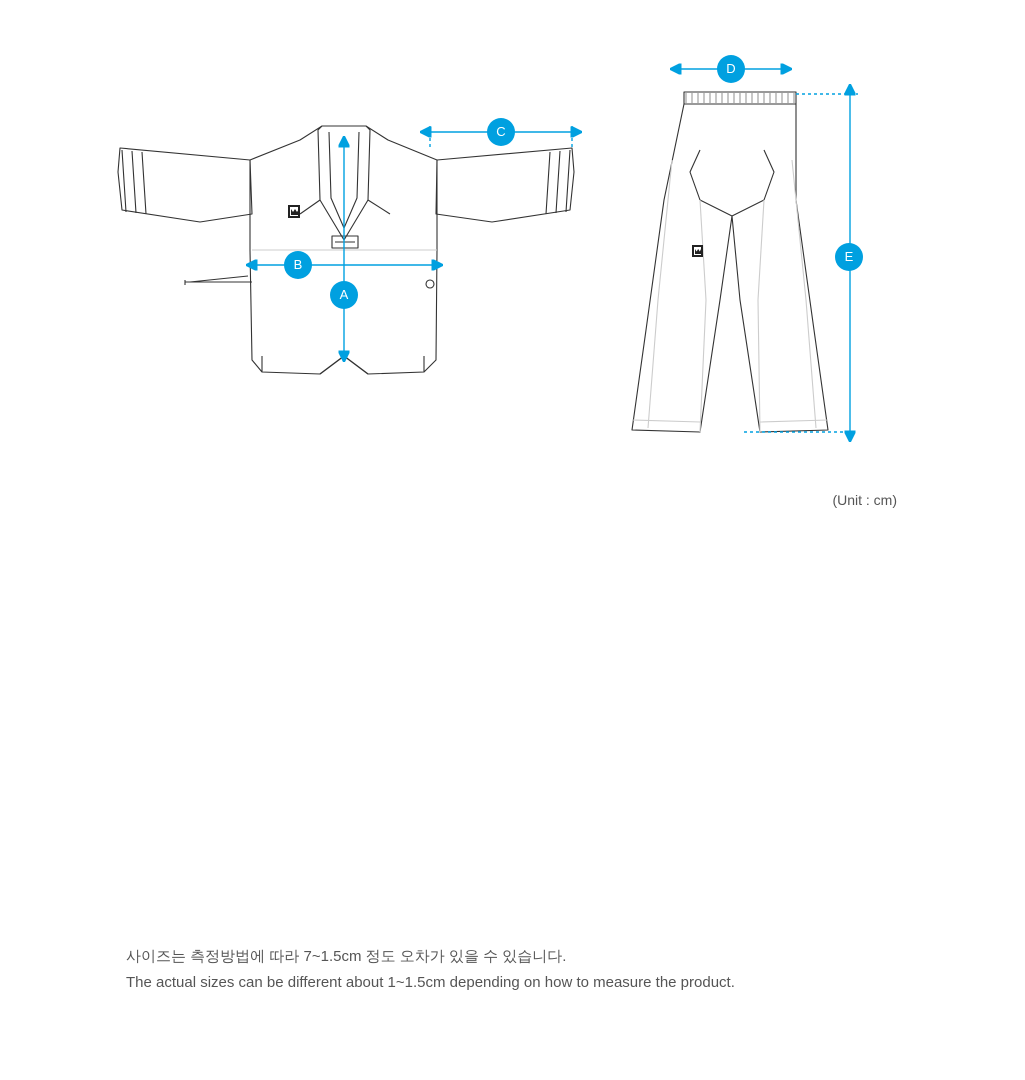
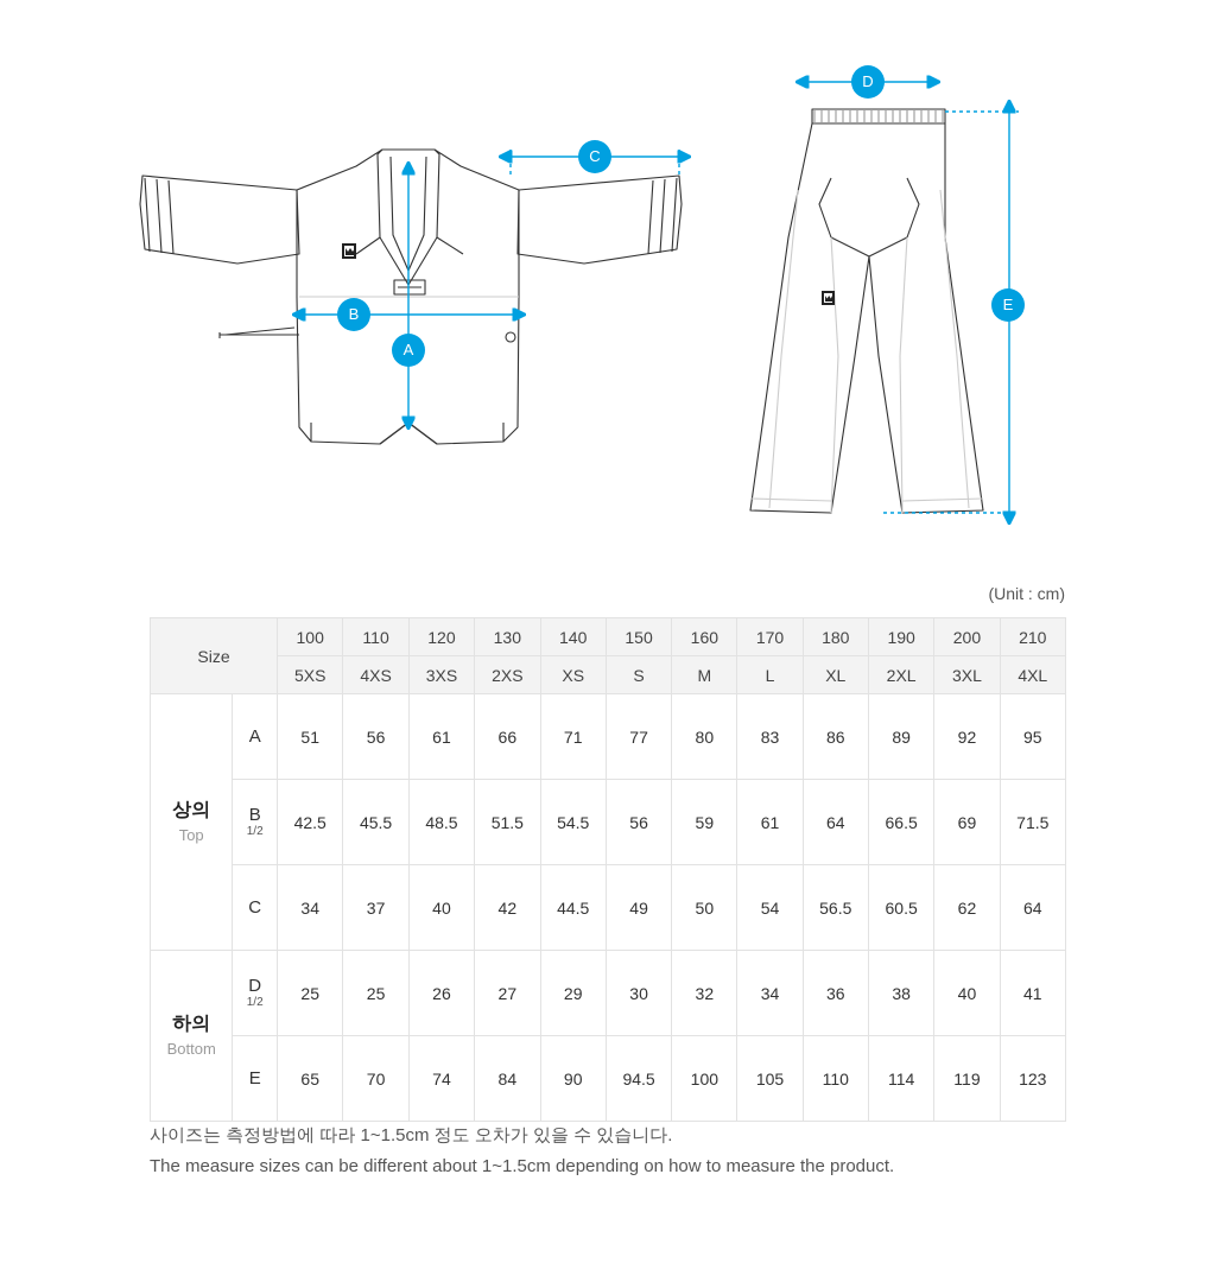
  A
  B
  C
  D
  E
  (Unit : cm)
+ Size	100	110	120	130	140	150	160	170	180	190	200	210
+ 5XS	4XS	3XS	2XS	XS	S	M	L	XL	2XL	3XL	4XL
+ 상의 Top	A	51	56	61	66	71	77	80	83	86	89	92	95
+ B 1/2	42.5	45.5	48.5	51.5	54.5	56	59	61	64	66.5	69	71.5
+ C	34	37	40	42	44.5	49	50	54	56.5	60.5	62	64
+ 하의 Bottom	D 1/2	25	25	26	27	29	30	32	34	36	38	40	41
+ E	65	70	74	84	90	94.5	100	105	110	114	119	123
- 사이즈는 측정방법에 따라 7~1.5cm 정도 오차가 있을 수 있습니다.
+ 사이즈는 측정방법에 따라 1~1.5cm 정도 오차가 있을 수 있습니다.
- The actual sizes can be different about 1~1.5cm depending on how to measure the product.
+ The measure sizes can be different about 1~1.5cm depending on how to measure the product.
